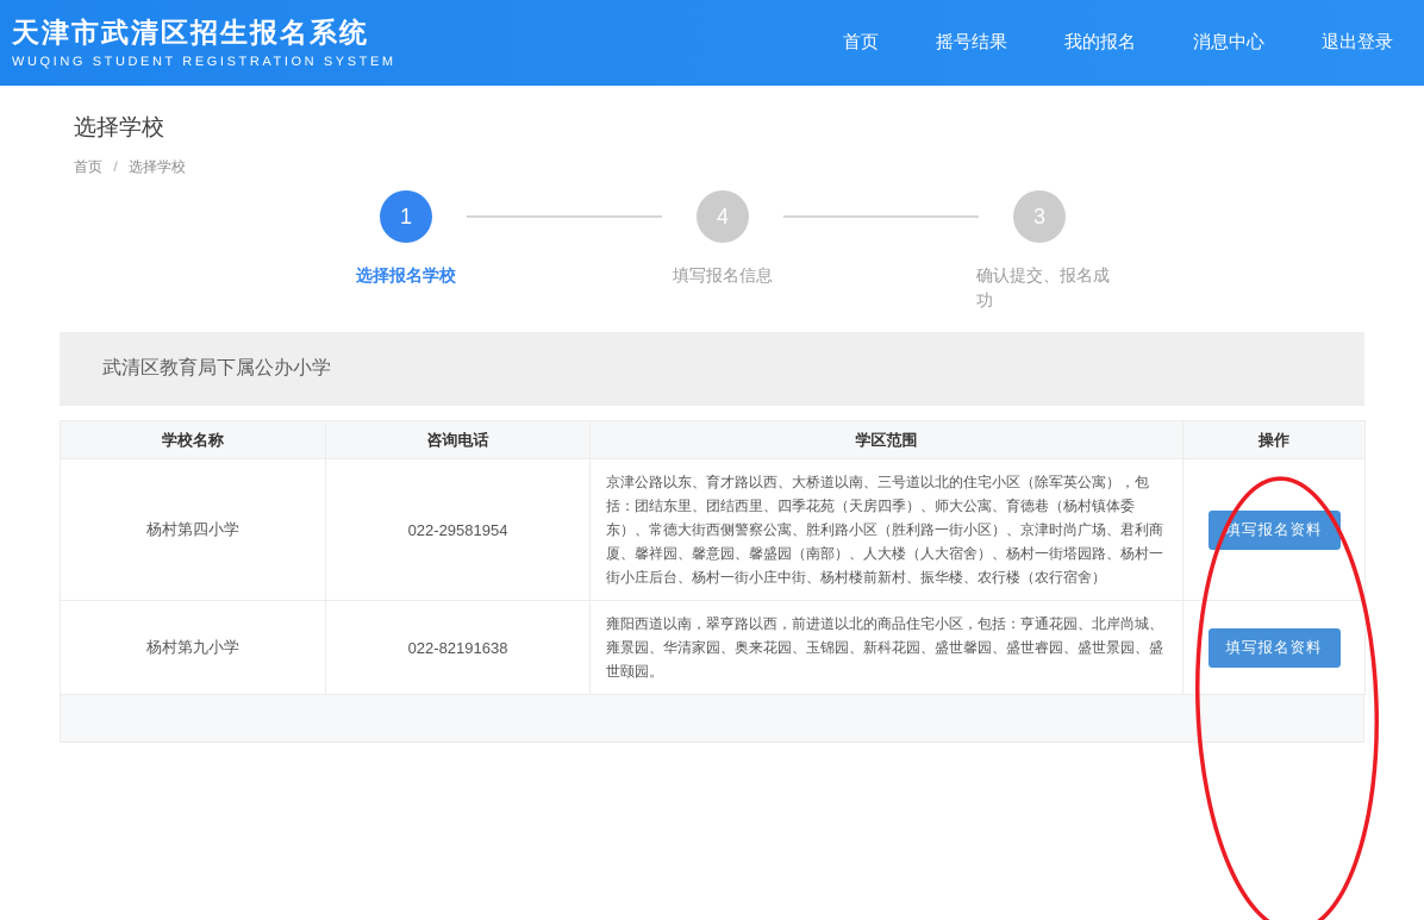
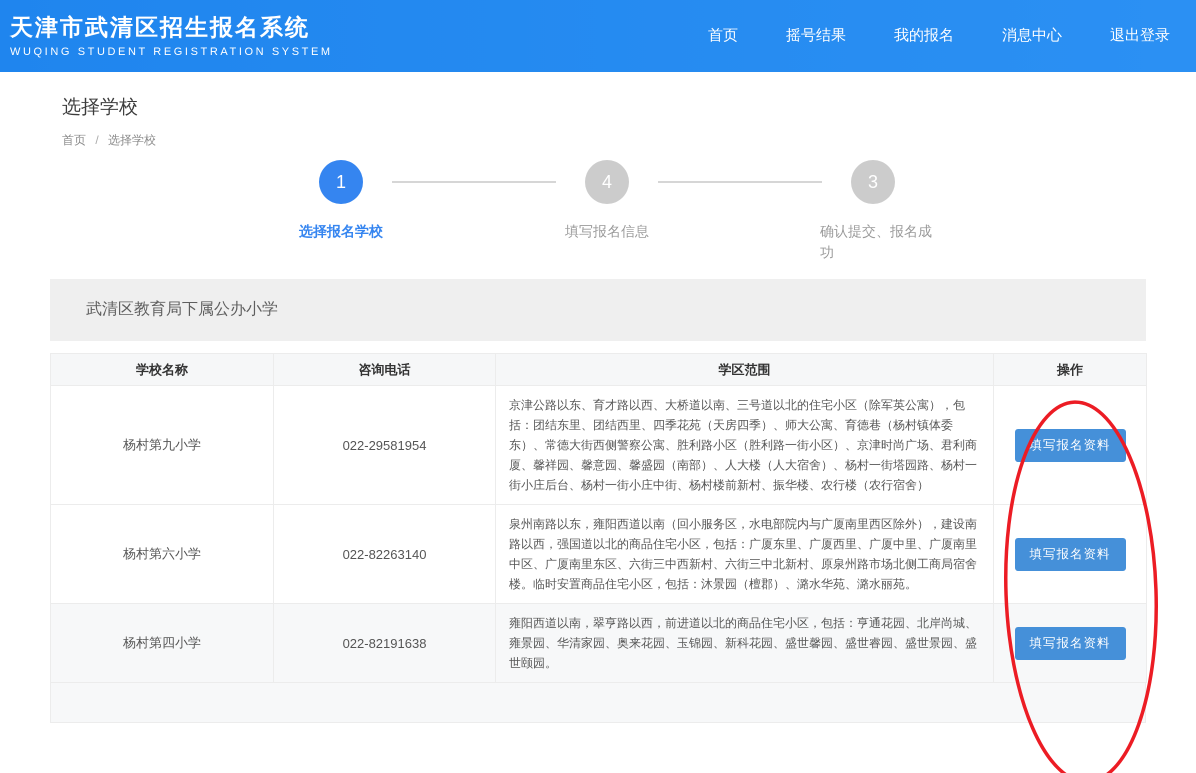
  天津市武清区招生报名系统
  WUQING STUDENT REGISTRATION SYSTEM
  首页
  摇号结果
  我的报名
  消息中心
  退出登录
  选择学校
  首页 / 选择学校
  1
  4
  3
  选择报名学校
  填写报名信息
  确认提交、报名成功
  武清区教育局下属公办小学
  学校名称	咨询电话	学区范围	操作
- 杨村第四小学	022-29581954	京津公路以东、育才路以西、大桥道以南、三号道以北的住宅小区（除军英公寓），包括：团结东里、团结西里、四季花苑（天房四季）、师大公寓、育德巷（杨村镇体委东）、常德大街西侧警察公寓、胜利路小区（胜利路一街小区）、京津时尚广场、君利商厦、馨祥园、馨意园、馨盛园（南部）、人大楼（人大宿舍）、杨村一街塔园路、杨村一街小庄后台、杨村一街小庄中街、杨村楼前新村、振华楼、农行楼（农行宿舍）	填写报名资料
+ 杨村第九小学	022-29581954	京津公路以东、育才路以西、大桥道以南、三号道以北的住宅小区（除军英公寓），包括：团结东里、团结西里、四季花苑（天房四季）、师大公寓、育德巷（杨村镇体委东）、常德大街西侧警察公寓、胜利路小区（胜利路一街小区）、京津时尚广场、君利商厦、馨祥园、馨意园、馨盛园（南部）、人大楼（人大宿舍）、杨村一街塔园路、杨村一街小庄后台、杨村一街小庄中街、杨村楼前新村、振华楼、农行楼（农行宿舍）	填写报名资料
+ 杨村第六小学	022-82263140	泉州南路以东，雍阳西道以南（回小服务区，水电部院内与广厦南里西区除外），建设南路以西，强国道以北的商品住宅小区，包括：广厦东里、广厦西里、广厦中里、广厦南里中区、广厦南里东区、六街三中西新村、六街三中北新村、原泉州路市场北侧工商局宿舍楼。临时安置商品住宅小区，包括：沐景园（檀郡）、潞水华苑、潞水丽苑。	填写报名资料
- 杨村第九小学	022-82191638	雍阳西道以南，翠亨路以西，前进道以北的商品住宅小区，包括：亨通花园、北岸尚城、雍景园、华清家园、奥来花园、玉锦园、新科花园、盛世馨园、盛世睿园、盛世景园、盛世颐园。	填写报名资料
+ 杨村第四小学	022-82191638	雍阳西道以南，翠亨路以西，前进道以北的商品住宅小区，包括：亨通花园、北岸尚城、雍景园、华清家园、奥来花园、玉锦园、新科花园、盛世馨园、盛世睿园、盛世景园、盛世颐园。	填写报名资料
